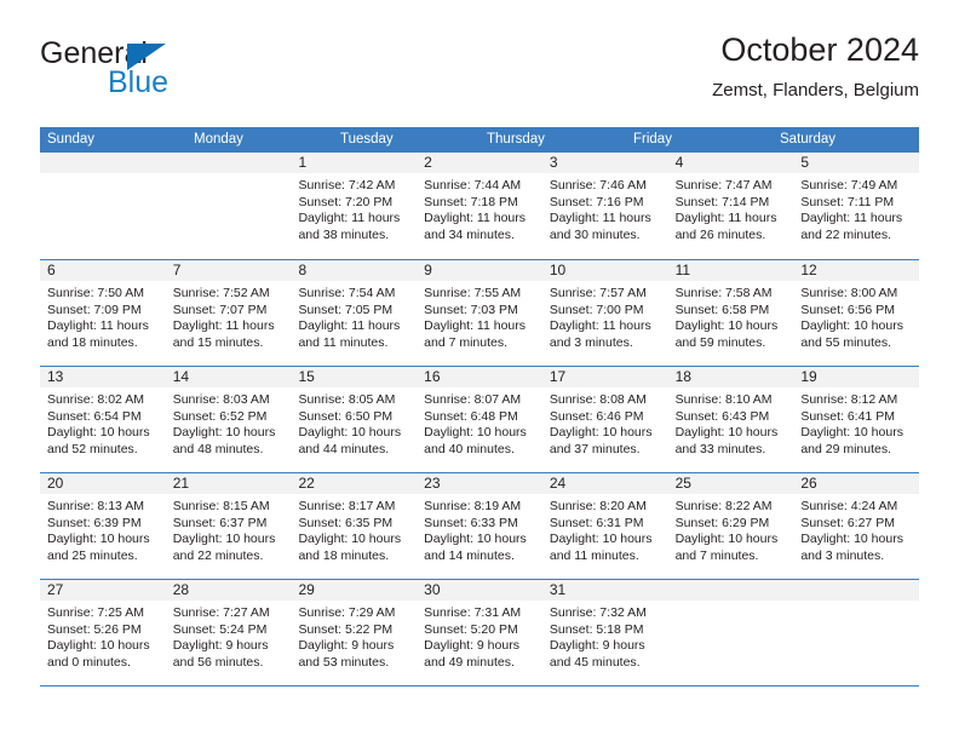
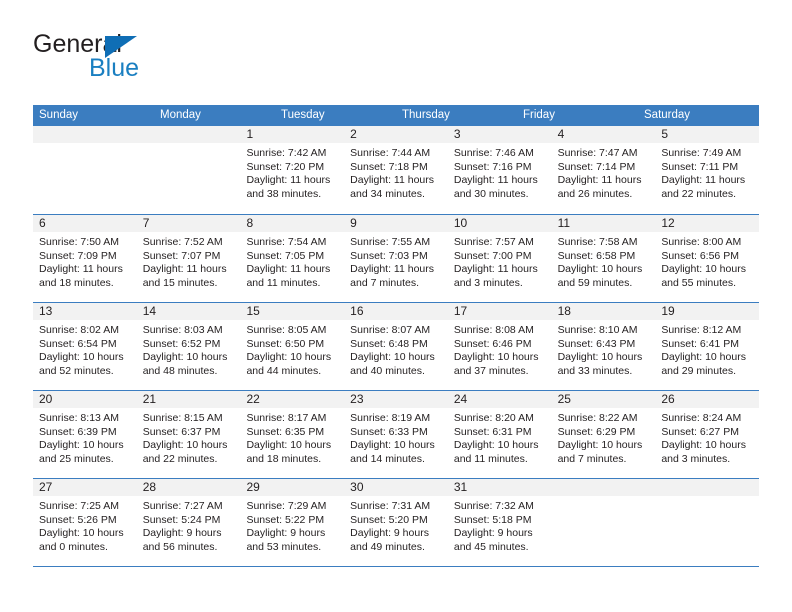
  General
  Blue
- October 2024
- Zemst, Flanders, Belgium
  Sunday
  Monday
  Tuesday
  Thursday
  Friday
  Saturday
  1
  Sunrise: 7:42 AM
  Sunset: 7:20 PM
  Daylight: 11 hours
  and 38 minutes.
  2
  Sunrise: 7:44 AM
  Sunset: 7:18 PM
  Daylight: 11 hours
  and 34 minutes.
  3
  Sunrise: 7:46 AM
  Sunset: 7:16 PM
  Daylight: 11 hours
  and 30 minutes.
  4
  Sunrise: 7:47 AM
  Sunset: 7:14 PM
  Daylight: 11 hours
  and 26 minutes.
  5
  Sunrise: 7:49 AM
  Sunset: 7:11 PM
  Daylight: 11 hours
  and 22 minutes.
  6
  Sunrise: 7:50 AM
  Sunset: 7:09 PM
  Daylight: 11 hours
  and 18 minutes.
  7
  Sunrise: 7:52 AM
  Sunset: 7:07 PM
  Daylight: 11 hours
  and 15 minutes.
  8
  Sunrise: 7:54 AM
  Sunset: 7:05 PM
  Daylight: 11 hours
  and 11 minutes.
  9
  Sunrise: 7:55 AM
  Sunset: 7:03 PM
  Daylight: 11 hours
  and 7 minutes.
  10
  Sunrise: 7:57 AM
  Sunset: 7:00 PM
  Daylight: 11 hours
  and 3 minutes.
  11
  Sunrise: 7:58 AM
  Sunset: 6:58 PM
  Daylight: 10 hours
  and 59 minutes.
  12
  Sunrise: 8:00 AM
  Sunset: 6:56 PM
  Daylight: 10 hours
  and 55 minutes.
  13
  Sunrise: 8:02 AM
  Sunset: 6:54 PM
  Daylight: 10 hours
  and 52 minutes.
  14
  Sunrise: 8:03 AM
  Sunset: 6:52 PM
  Daylight: 10 hours
  and 48 minutes.
  15
  Sunrise: 8:05 AM
  Sunset: 6:50 PM
  Daylight: 10 hours
  and 44 minutes.
  16
  Sunrise: 8:07 AM
  Sunset: 6:48 PM
  Daylight: 10 hours
  and 40 minutes.
  17
  Sunrise: 8:08 AM
  Sunset: 6:46 PM
  Daylight: 10 hours
  and 37 minutes.
  18
  Sunrise: 8:10 AM
  Sunset: 6:43 PM
  Daylight: 10 hours
  and 33 minutes.
  19
  Sunrise: 8:12 AM
  Sunset: 6:41 PM
  Daylight: 10 hours
  and 29 minutes.
  20
  Sunrise: 8:13 AM
  Sunset: 6:39 PM
  Daylight: 10 hours
  and 25 minutes.
  21
  Sunrise: 8:15 AM
  Sunset: 6:37 PM
  Daylight: 10 hours
  and 22 minutes.
  22
  Sunrise: 8:17 AM
  Sunset: 6:35 PM
  Daylight: 10 hours
  and 18 minutes.
  23
  Sunrise: 8:19 AM
  Sunset: 6:33 PM
  Daylight: 10 hours
  and 14 minutes.
  24
  Sunrise: 8:20 AM
  Sunset: 6:31 PM
  Daylight: 10 hours
  and 11 minutes.
  25
  Sunrise: 8:22 AM
  Sunset: 6:29 PM
  Daylight: 10 hours
  and 7 minutes.
  26
- Sunrise: 4:24 AM
+ Sunrise: 8:24 AM
  Sunset: 6:27 PM
  Daylight: 10 hours
  and 3 minutes.
  27
  Sunrise: 7:25 AM
  Sunset: 5:26 PM
  Daylight: 10 hours
  and 0 minutes.
  28
  Sunrise: 7:27 AM
  Sunset: 5:24 PM
  Daylight: 9 hours
  and 56 minutes.
  29
  Sunrise: 7:29 AM
  Sunset: 5:22 PM
  Daylight: 9 hours
  and 53 minutes.
  30
  Sunrise: 7:31 AM
  Sunset: 5:20 PM
  Daylight: 9 hours
  and 49 minutes.
  31
  Sunrise: 7:32 AM
  Sunset: 5:18 PM
  Daylight: 9 hours
  and 45 minutes.
